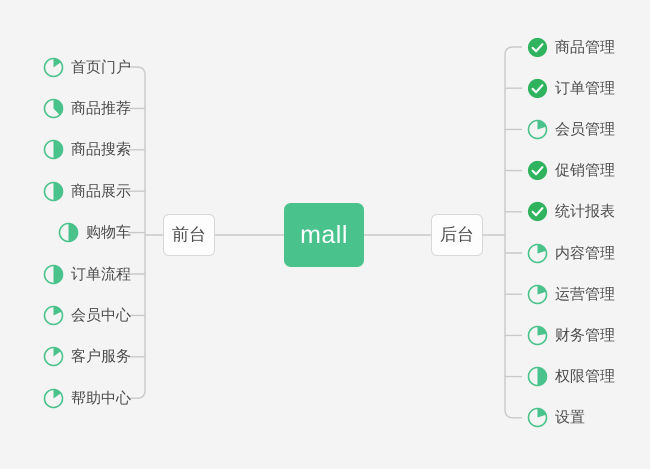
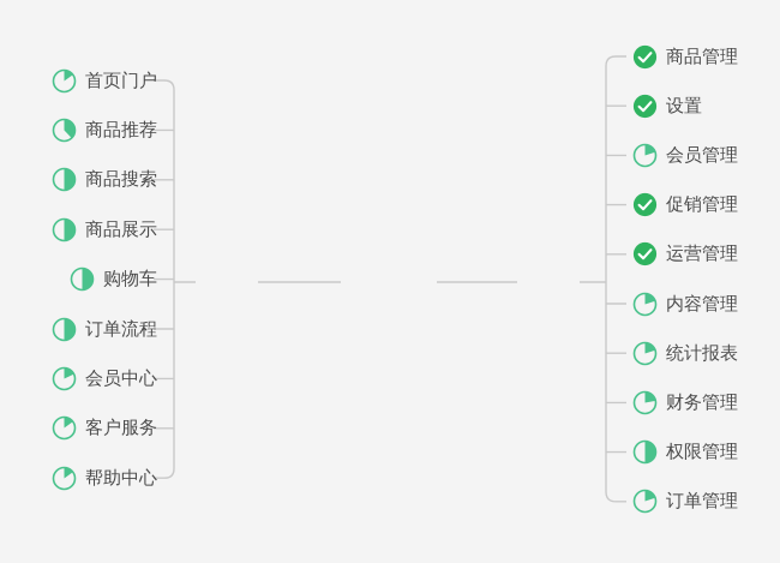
  首页门户
  商品推荐
  商品搜索
  商品展示
  购物车
  订单流程
  会员中心
  客户服务
  帮助中心
  商品管理
- 订单管理
+ 设置
  会员管理
  促销管理
- 统计报表
+ 运营管理
  内容管理
- 运营管理
+ 统计报表
  财务管理
  权限管理
- 设置
+ 订单管理
- 前台
- 后台
- mall
